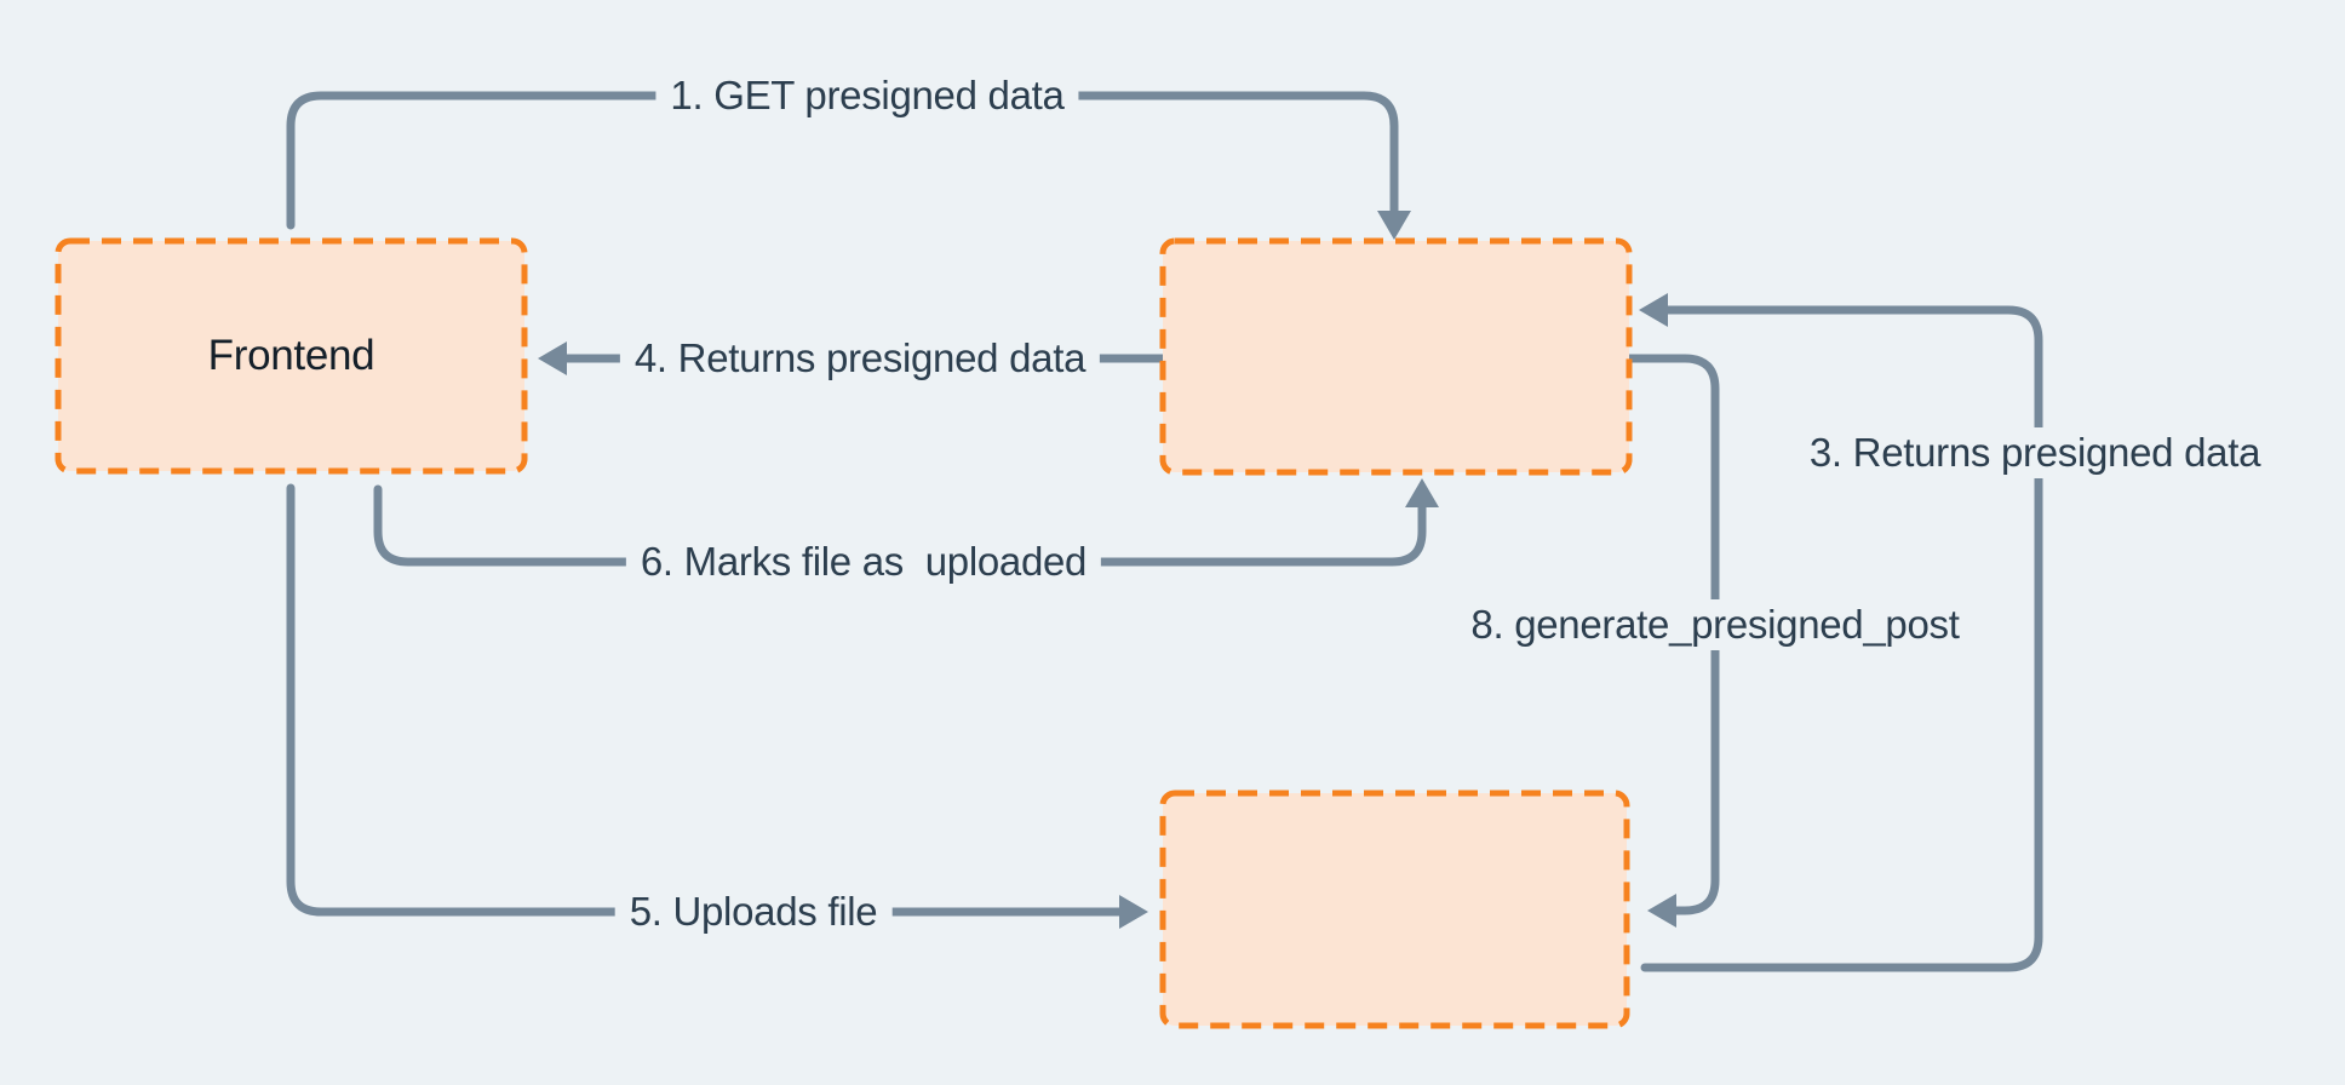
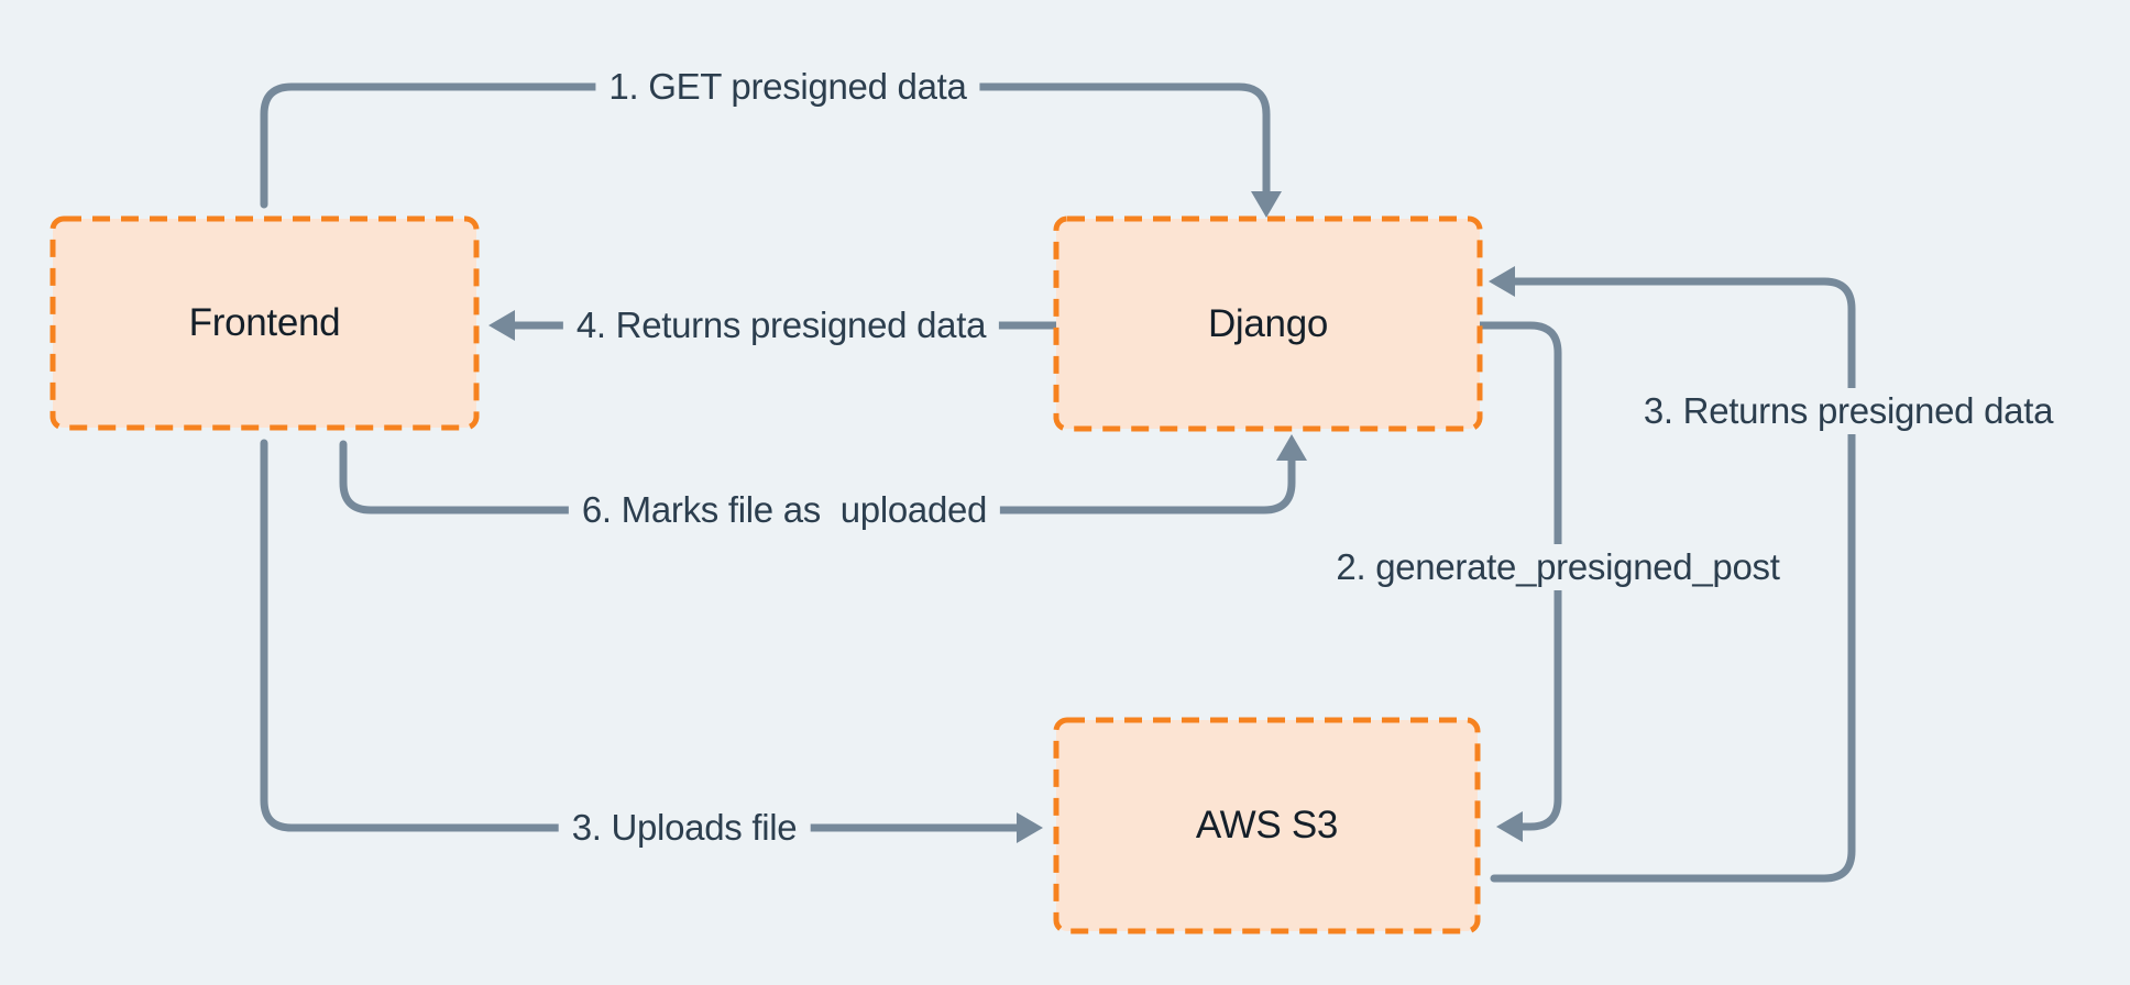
  Frontend
+ Django
+ AWS S3
  1. GET presigned data
- 8. generate_presigned_post
+ 2. generate_presigned_post
  3. Returns presigned data
  4. Returns presigned data
- 5. Uploads file
+ 3. Uploads file
  6. Marks file as uploaded
